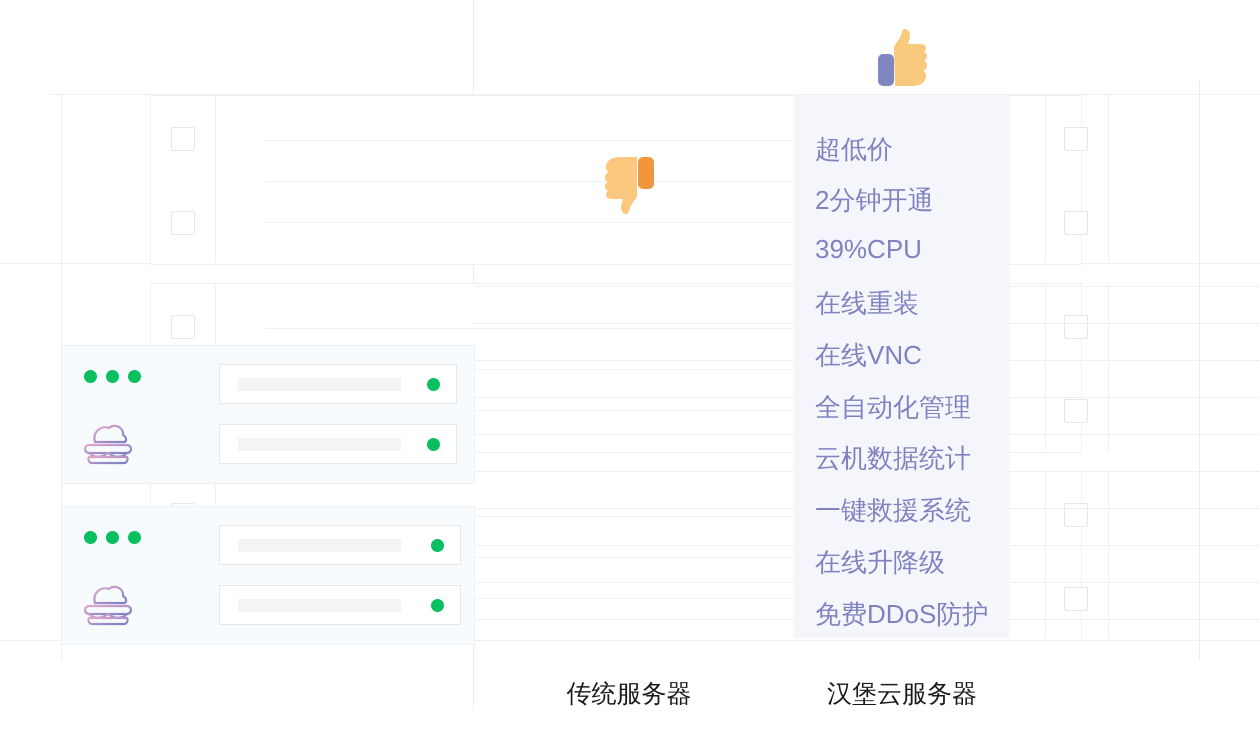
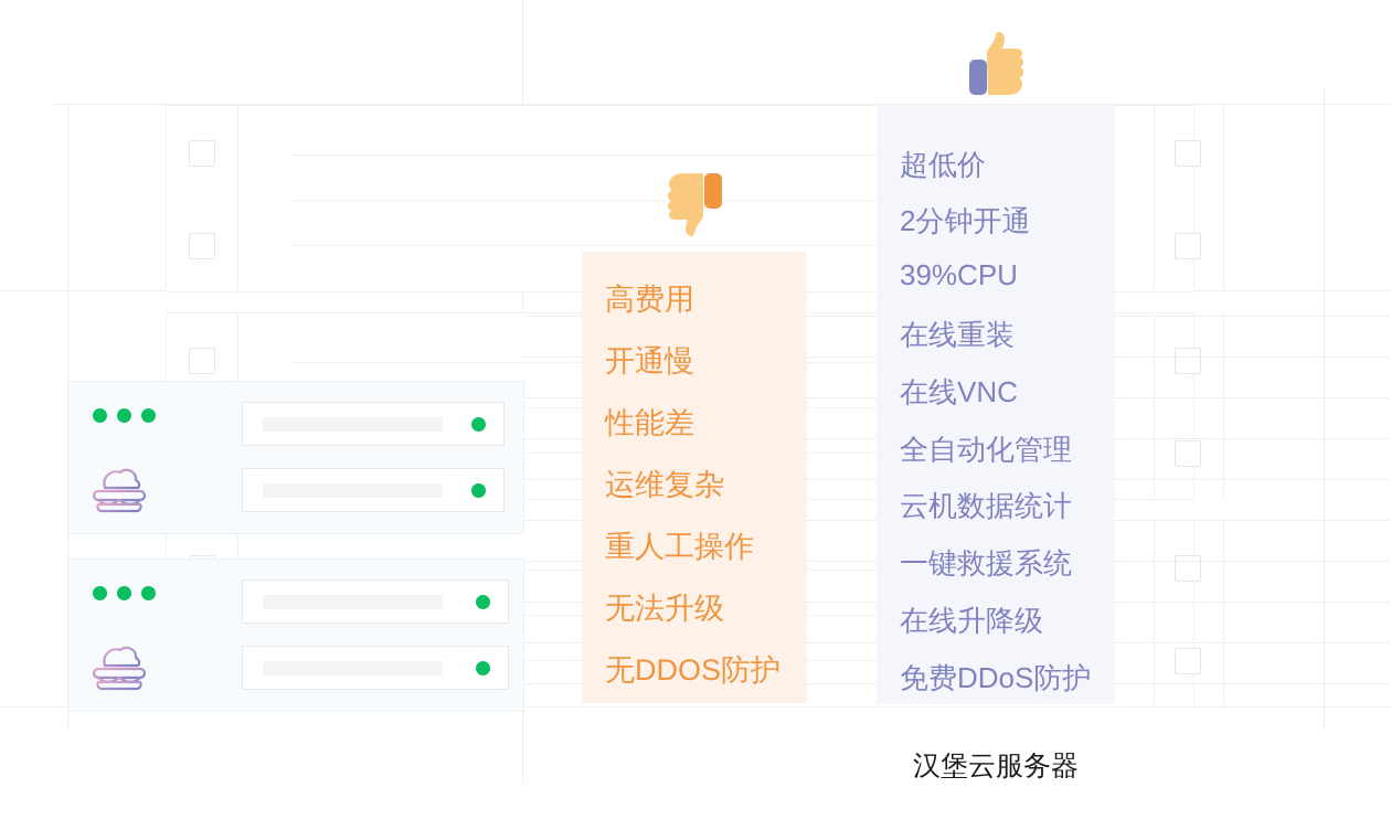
+ 高费用
+ 开通慢
+ 性能差
+ 运维复杂
+ 重人工操作
+ 无法升级
+ 无DDOS防护
  超低价
  2分钟开通
  39%CPU
  在线重装
  在线VNC
  全自动化管理
  云机数据统计
  一键救援系统
  在线升降级
  免费DDoS防护
- 传统服务器
  汉堡云服务器
